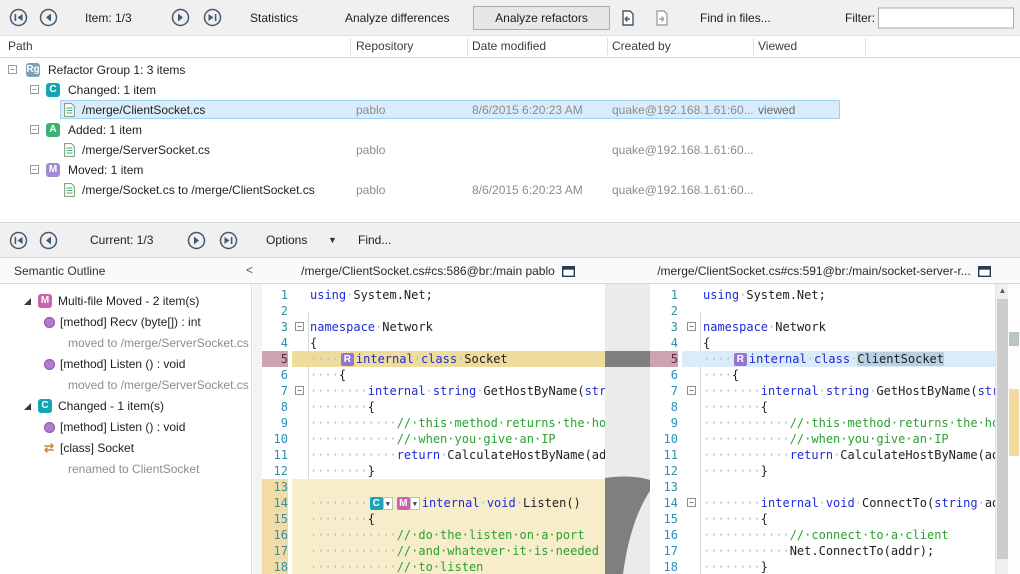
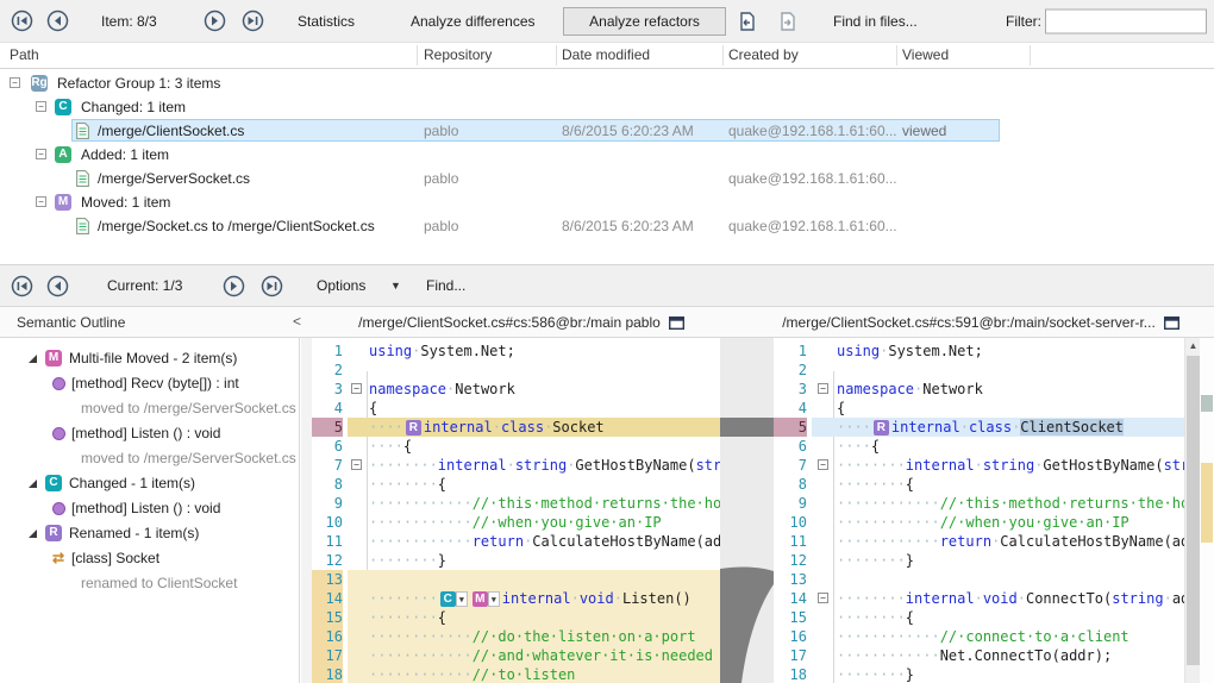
- Item: 1/3
+ Item: 8/3
  Statistics
  Analyze differences
  Analyze refactors
  Find in files...
  Filter:
  Path
  Repository
  Date modified
  Created by
  Viewed
  −
  Rg
  Refactor Group 1: 3 items
  −
  C
  Changed: 1 item
  /merge/ClientSocket.cs
  pablo
  8/6/2015 6:20:23 AM
  quake@192.168.1.61:60...
  viewed
  −
  A
  Added: 1 item
  /merge/ServerSocket.cs
  pablo
  quake@192.168.1.61:60...
  −
  M
  Moved: 1 item
  /merge/Socket.cs to /merge/ClientSocket.cs
  pablo
  8/6/2015 6:20:23 AM
  quake@192.168.1.61:60...
  Current: 1/3
  Options
  ▼
  Find...
  Semantic Outline
  <
  /merge/ClientSocket.cs#cs:586@br:/main pablo
  /merge/ClientSocket.cs#cs:591@br:/main/socket-server-r...
  M
  Multi-file Moved - 2 item(s)
  [method] Recv (byte[]) : int
  moved to /merge/ServerSocket.cs
  [method] Listen () : void
  moved to /merge/ServerSocket.cs
  C
  Changed - 1 item(s)
  [method] Listen () : void
+ R
+ Renamed - 1 item(s)
  ⇄
  [class] Socket
  renamed to ClientSocket
  1
  using·System.Net;
  2
  3
  −
  namespace·Network
  4
  {
  5
  ···· R internal·class·Socket
  6
  ····{
  7
  −
  ········internal·string·GetHostByName(str
  8
  ········{
  9
  ············//·this·method·returns·the·ho
  10
  ············//·when·you·give·an·IP
  11
  ············return·CalculateHostByName(ad
  12
  ········}
  13
  14
  ········ C ▼ M ▼ internal·void·Listen()
  15
  ········{
  16
  ············//·do·the·listen·on·a·port
  17
  ············//·and·whatever·it·is·needed
  18
  ············//·to·listen
  1
  using·System.Net;
  2
  3
  −
  namespace·Network
  4
  {
  5
  ···· R internal·class·ClientSocket
  6
  ····{
  7
  −
  ········internal·string·GetHostByName(st
  8
  ········{
  9
  ············//·this·method·returns·the·h
  10
  ············//·when·you·give·an·IP
  11
  ············return·CalculateHostByName(a
  12
  ········}
  13
  14
  −
  ········internal·void·ConnectTo(string·a
  15
  ········{
  16
  ············//·connect·to·a·client
  17
  ············Net.ConnectTo(addr);
  18
  ········}
  ▲
